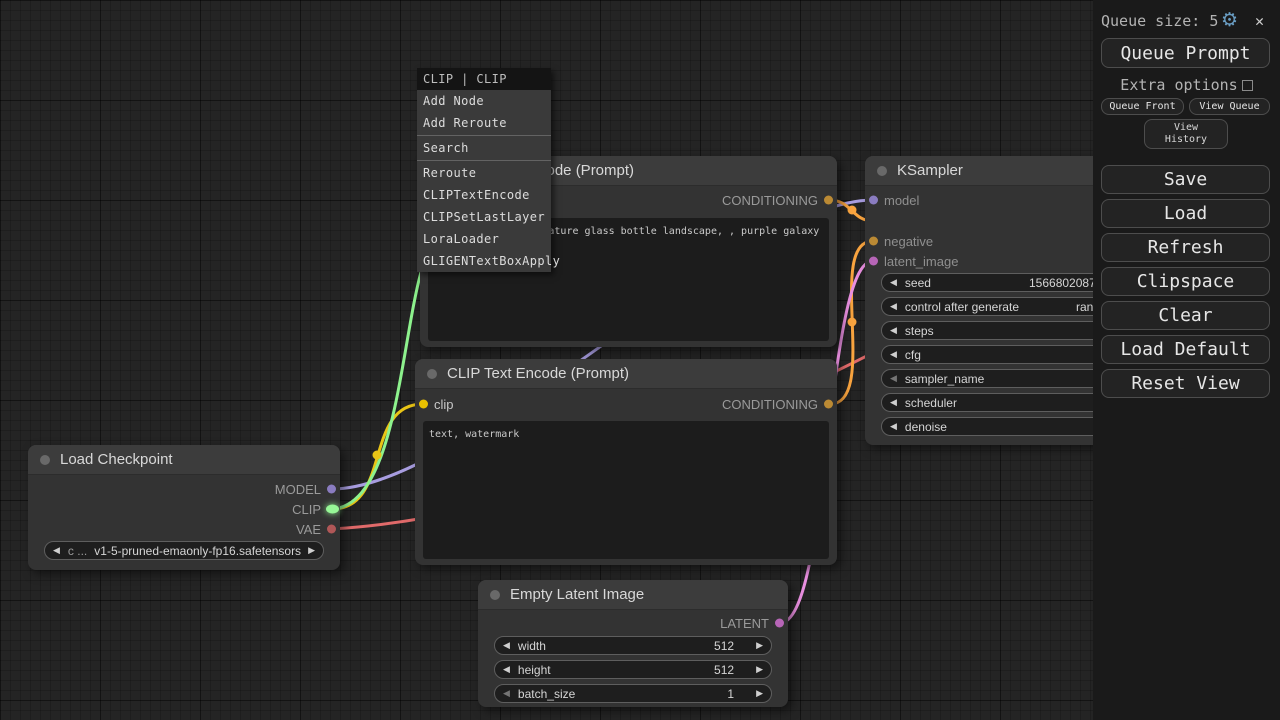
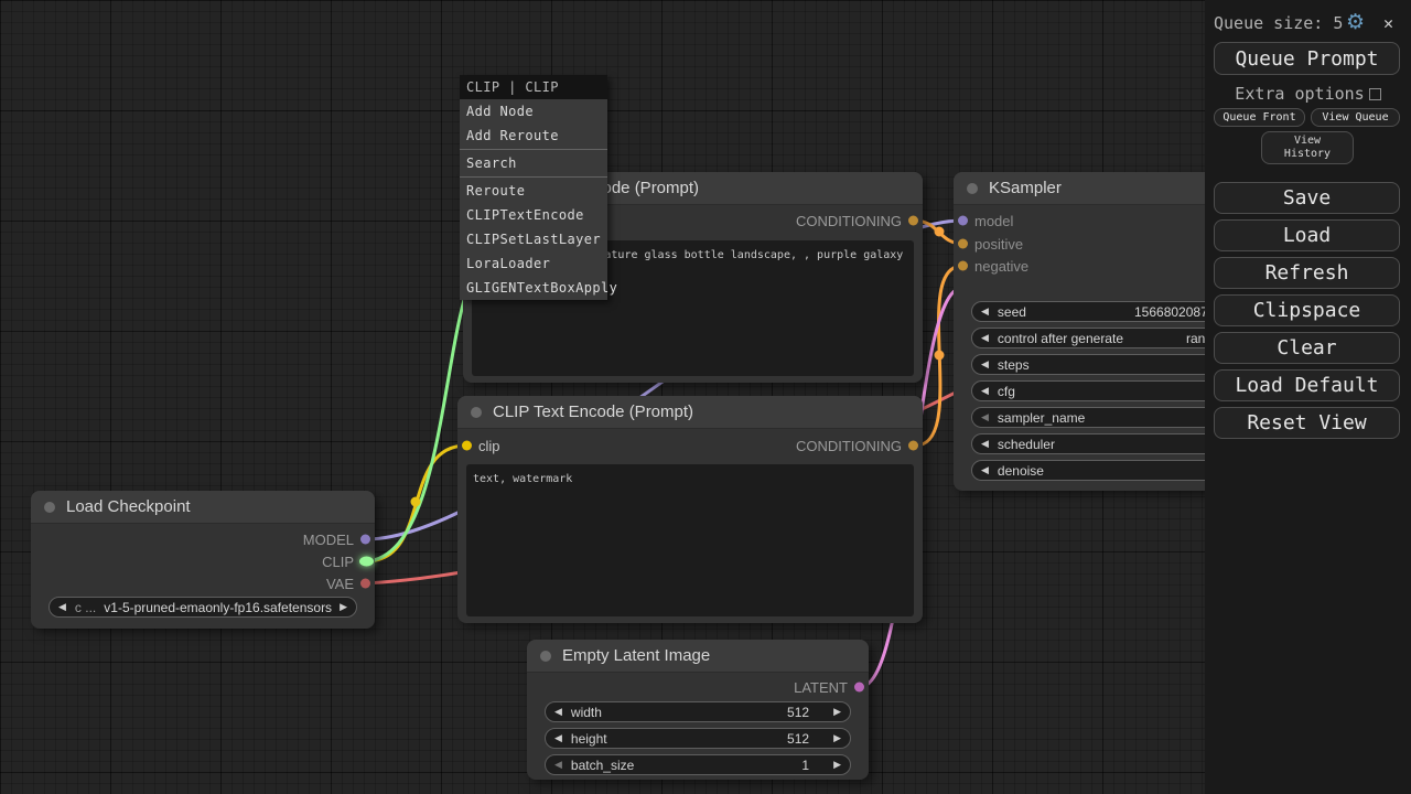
  CONDITIONING
  CLIP Text Encode (Prompt)
  clip
  CONDITIONING
  text, watermark
  Load Checkpoint
  MODEL
  CLIP
  VAE
  ◀
  c ...
  v1-5-pruned-emaonly-fp16.safetensors
  ▶
  KSampler
  model
+ positive
  negative
- latent_image
  ◀
  seed
  156680208
  ◀
  control after generate
  ◀
  steps
  ◀
  cfg
  ◀
  sampler_name
  ◀
  scheduler
  ◀
  denoise
  Empty Latent Image
  LATENT
  ◀
  width
  512
  ▶
  ◀
  height
  512
  ▶
  ◀
  batch_size
  1
  ▶
  CLIP | CLIP
  Add Node
  Add Reroute
  Search
  Reroute
  CLIPTextEncode
  CLIPSetLastLayer
  LoraLoader
  GLIGENTextBoxApply
  Queue size: 5
  ⚙
  ✕
  Queue Prompt
  Extra options
  Queue Front
  View Queue
  View History
  Save
  Load
  Refresh
  Clipspace
  Clear
  Load Default
  Reset View
